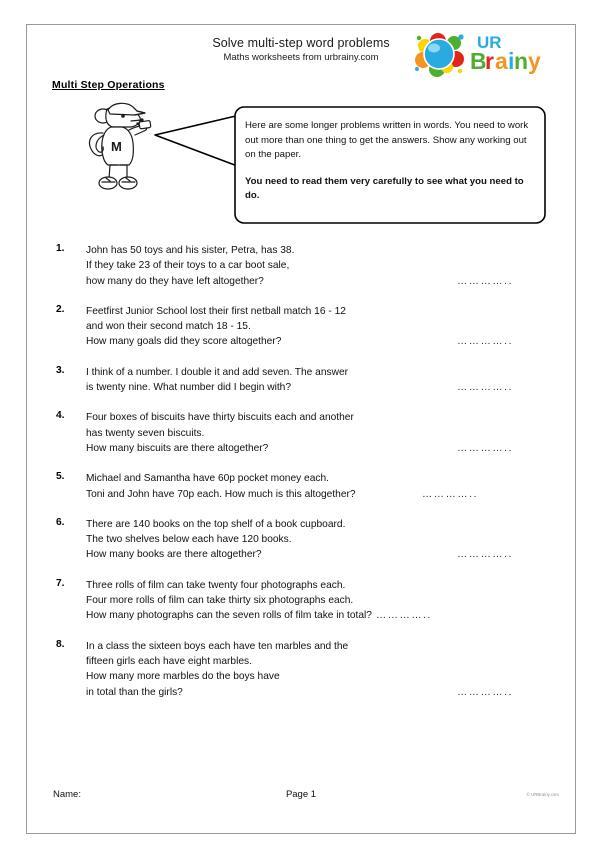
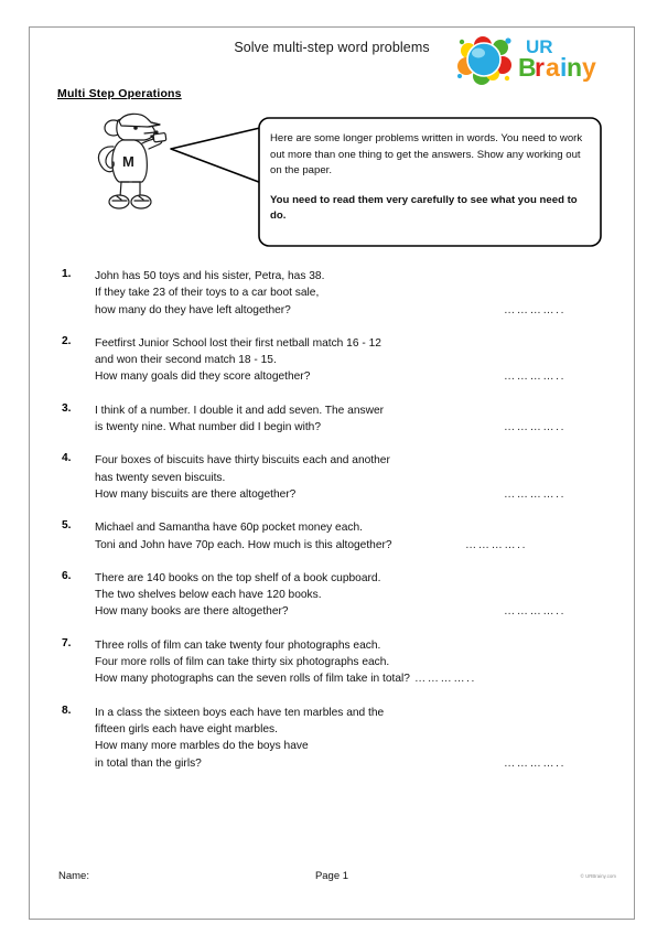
  Solve multi-step word problems
- Maths worksheets from urbrainy.com
  UR
  B
  r
  a
  i
  n
  y
  Multi Step Operations
  M
  Here are some longer problems written in words. You need to work out more than one thing to get the answers. Show any working out on the paper.
  You need to read them very carefully to see what you need to do.
  1.
  John has 50 toys and his sister, Petra, has 38.
  If they take 23 of their toys to a car boot sale,
  how many do they have left altogether?
  …………..
  2.
  Feetfirst Junior School lost their first netball match 16 - 12
  and won their second match 18 - 15.
  How many goals did they score altogether?
  …………..
  3.
  I think of a number. I double it and add seven. The answer
  is twenty nine. What number did I begin with?
  …………..
  4.
  Four boxes of biscuits have thirty biscuits each and another
  has twenty seven biscuits.
  How many biscuits are there altogether?
  …………..
  5.
  Michael and Samantha have 60p pocket money each.
  Toni and John have 70p each. How much is this altogether?
  …………..
  6.
  There are 140 books on the top shelf of a book cupboard.
  The two shelves below each have 120 books.
  How many books are there altogether?
  …………..
  7.
  Three rolls of film can take twenty four photographs each.
  Four more rolls of film can take thirty six photographs each.
  How many photographs can the seven rolls of film take in total? …………..
  8.
  In a class the sixteen boys each have ten marbles and the
  fifteen girls each have eight marbles.
  How many more marbles do the boys have
  in total than the girls?
  …………..
  Name:
  Page 1
